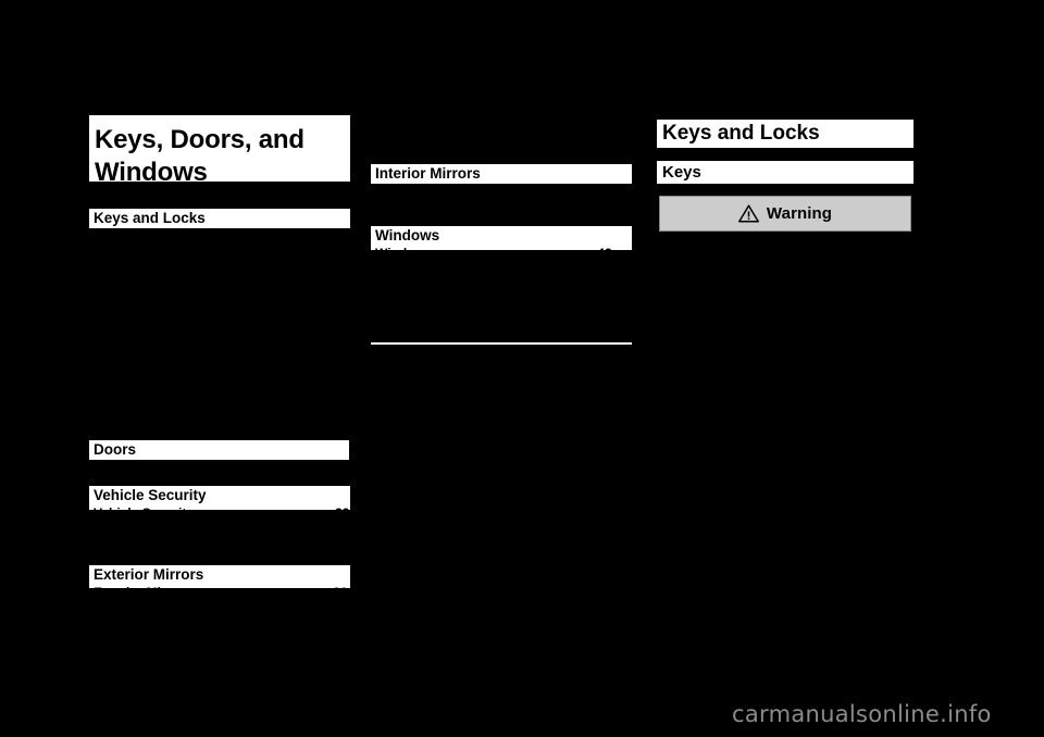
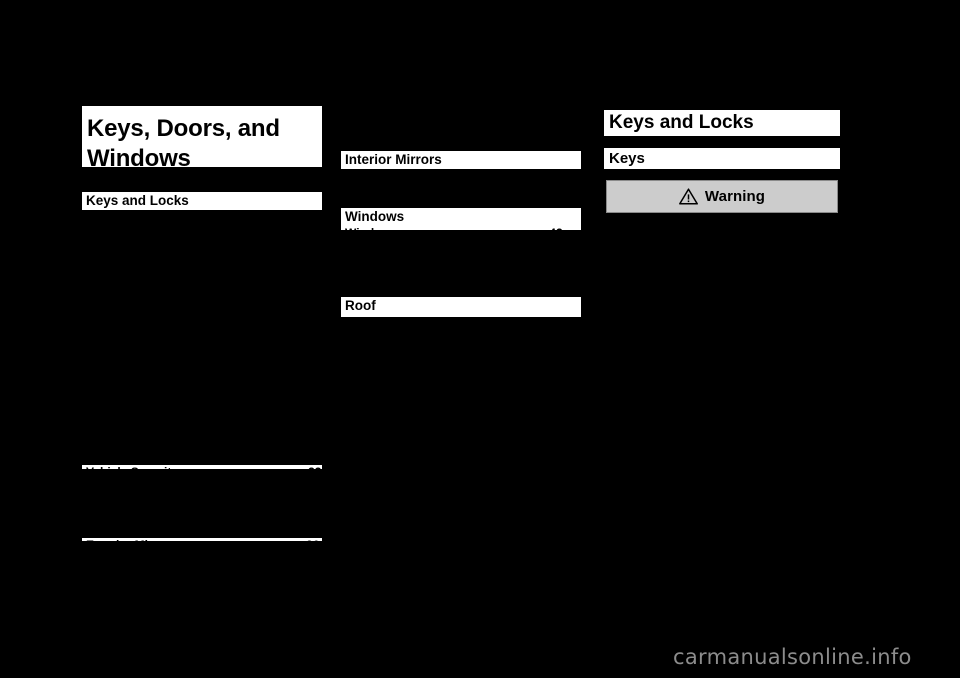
  Keys, Doors, and
  Windows
  Keys and Locks
- Doors
- Vehicle Security
- Exterior Mirrors
  Interior Mirrors
  Windows
+ Roof
  Keys and Locks
  Keys
  Warning
  carmanualsonline.info
